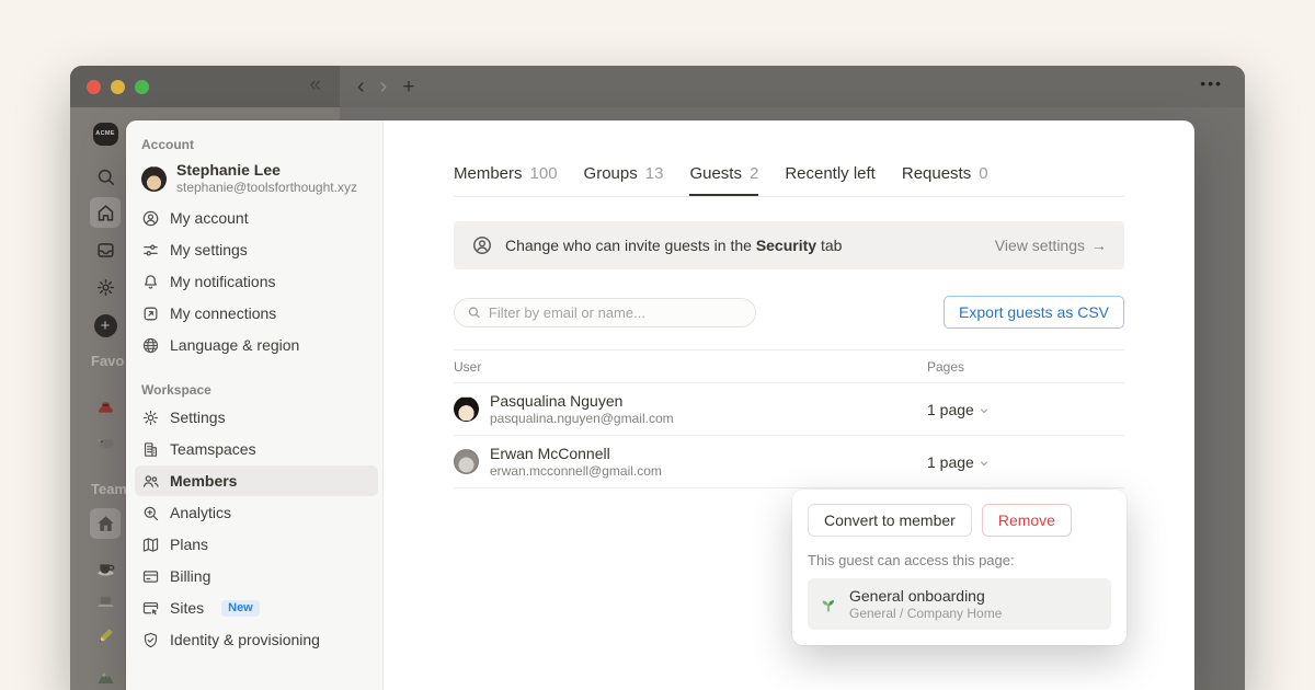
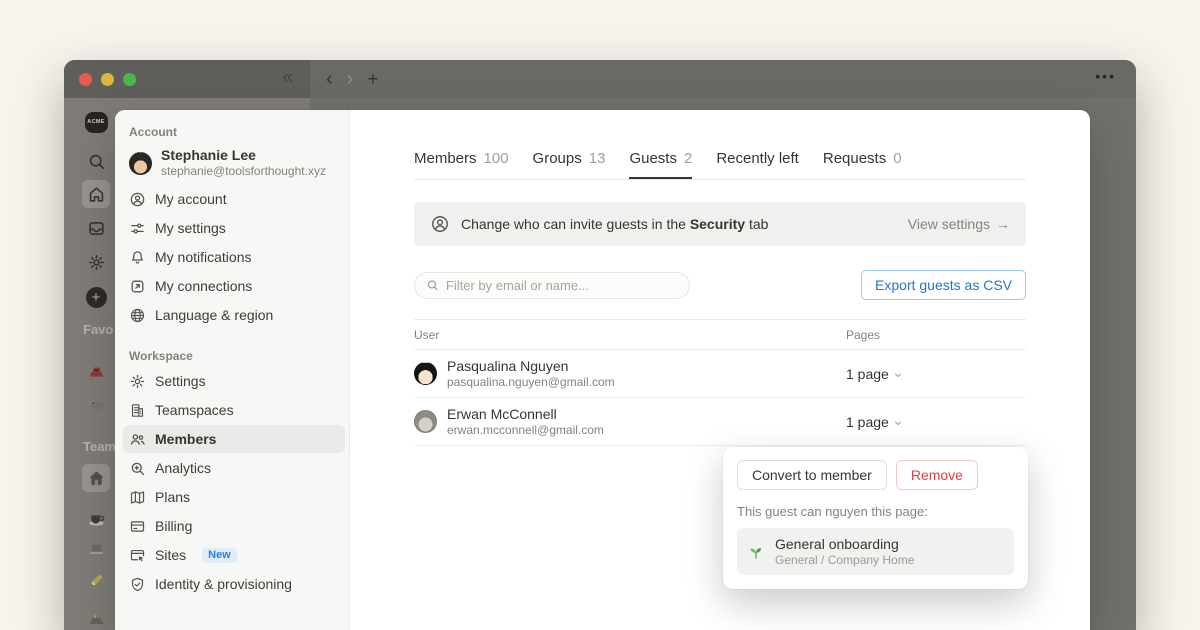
  +
  Favo
  Team
  «
  ‹
  ›
  +
  •••
  Account
  Stephanie Lee
  stephanie@toolsforthought.xyz
  My account
  My settings
  My notifications
  My connections
  Language & region
  Workspace
  Settings
  Teamspaces
  Members
  Analytics
  Plans
  Billing
  Sites
  New
  Identity & provisioning
  Members
  100
  Groups
  13
  Guests
  2
  Recently left
  Requests
  0
  Change who can invite guests in the Security tab
  View settings
  →
  Filter by email or name...
  Export guests as CSV
  User
  Pages
  Pasqualina Nguyen
  pasqualina.nguyen@gmail.com
  1 page
  Erwan McConnell
  erwan.mcconnell@gmail.com
  1 page
  Convert to member
  Remove
- This guest can access this page:
+ This guest can nguyen this page:
  General onboarding
  General / Company Home
